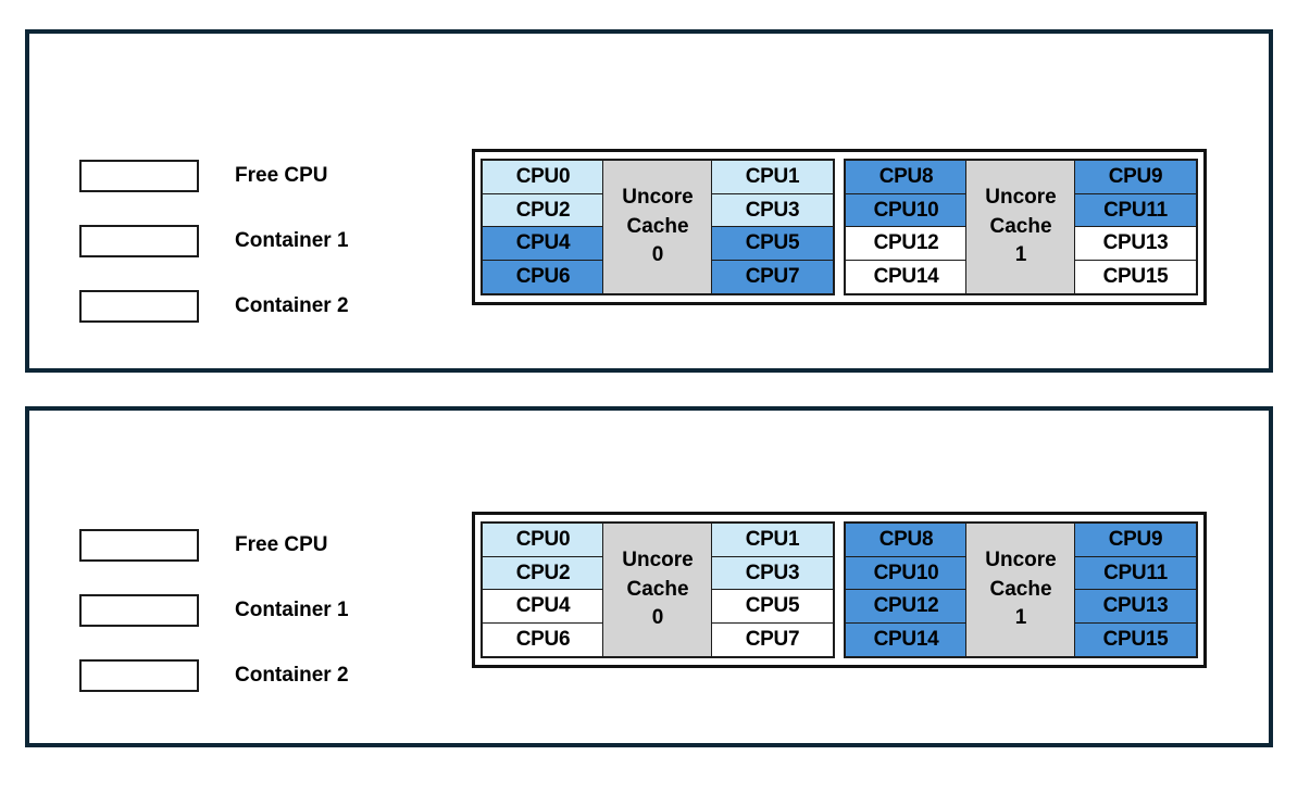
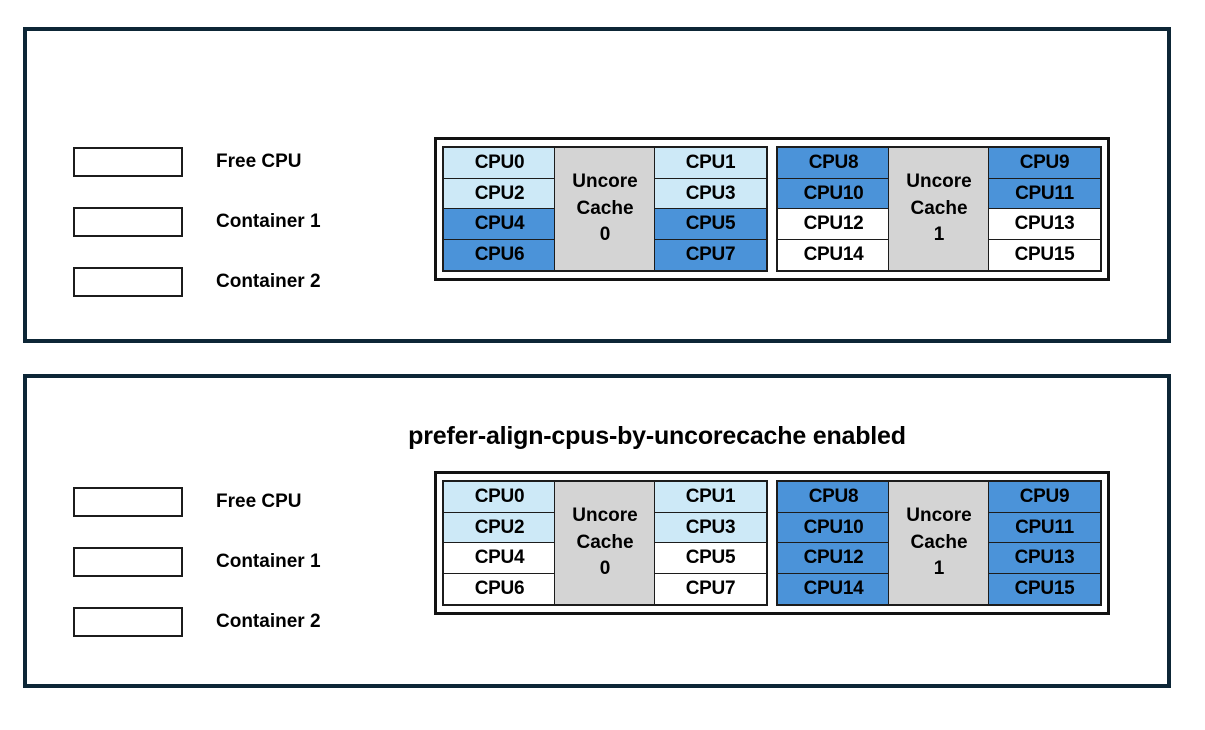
  Free CPU
  Container 1
  Container 2
  CPU0
  CPU2
  CPU4
  CPU6
  Uncore
  Cache
  0
  CPU1
  CPU3
  CPU5
  CPU7
  CPU8
  CPU10
  CPU12
  CPU14
  Uncore
  Cache
  1
  CPU9
  CPU11
  CPU13
  CPU15
+ prefer-align-cpus-by-uncorecache enabled
  Free CPU
  Container 1
  Container 2
  CPU0
  CPU2
  CPU4
  CPU6
  Uncore
  Cache
  0
  CPU1
  CPU3
  CPU5
  CPU7
  CPU8
  CPU10
  CPU12
  CPU14
  Uncore
  Cache
  1
  CPU9
  CPU11
  CPU13
  CPU15
